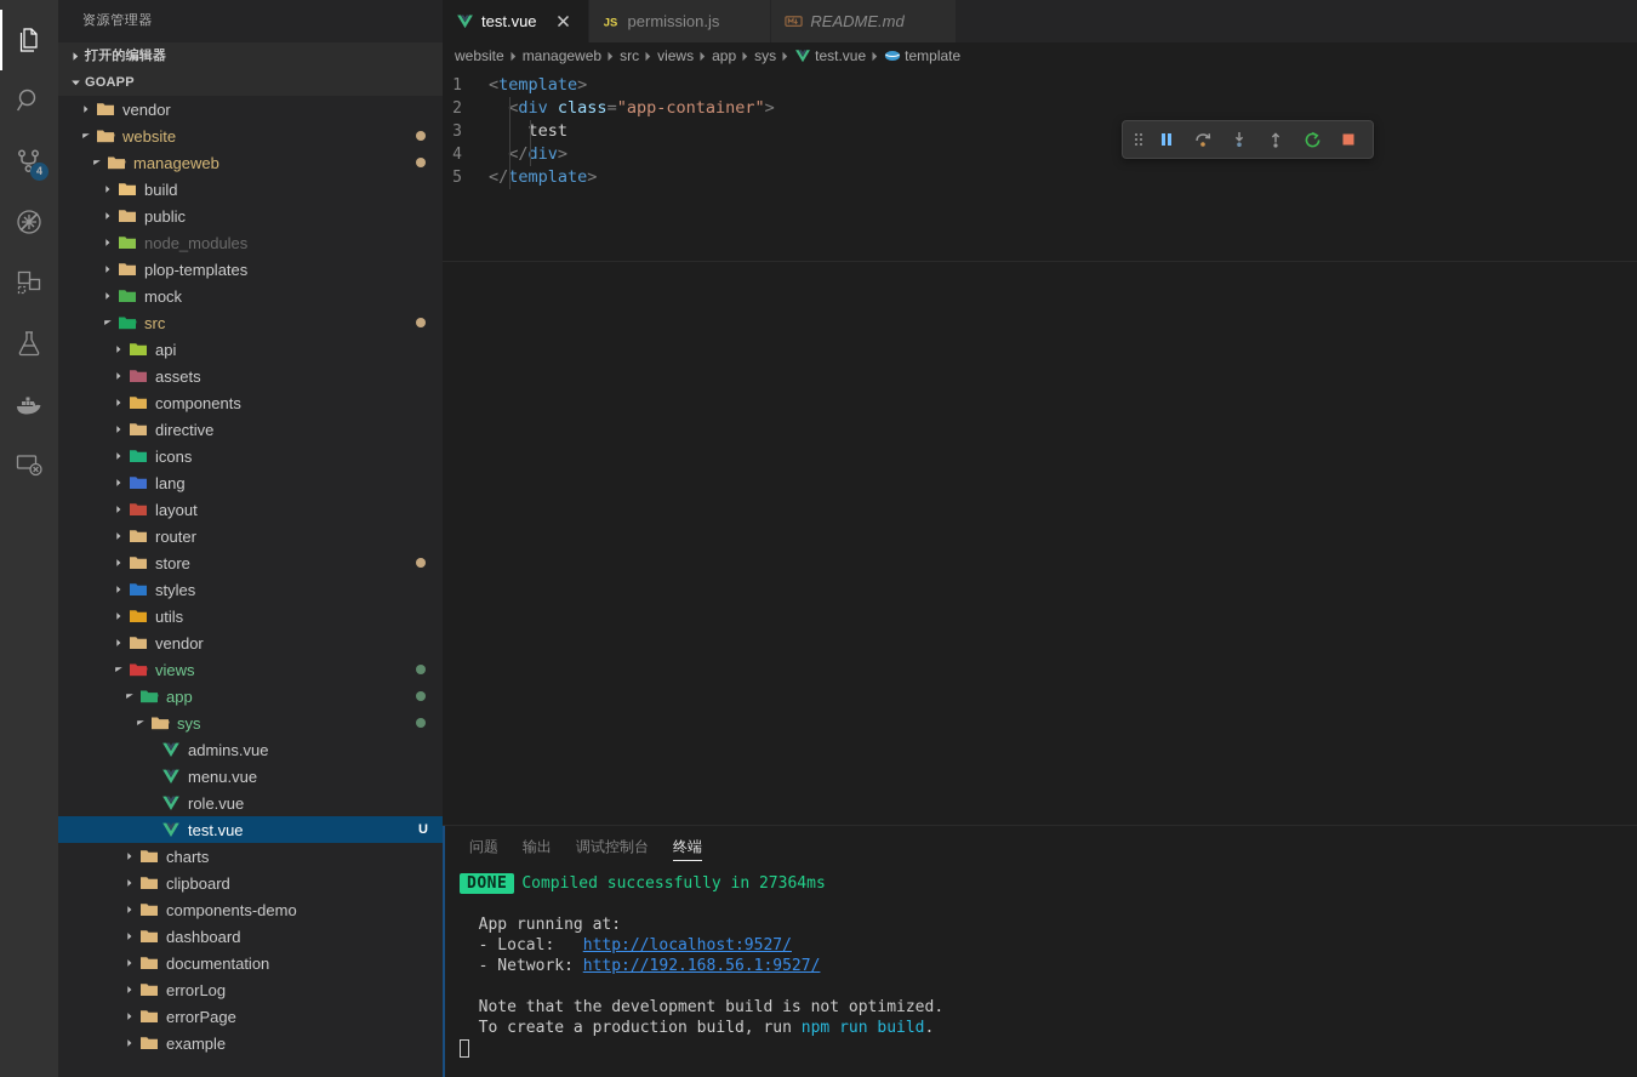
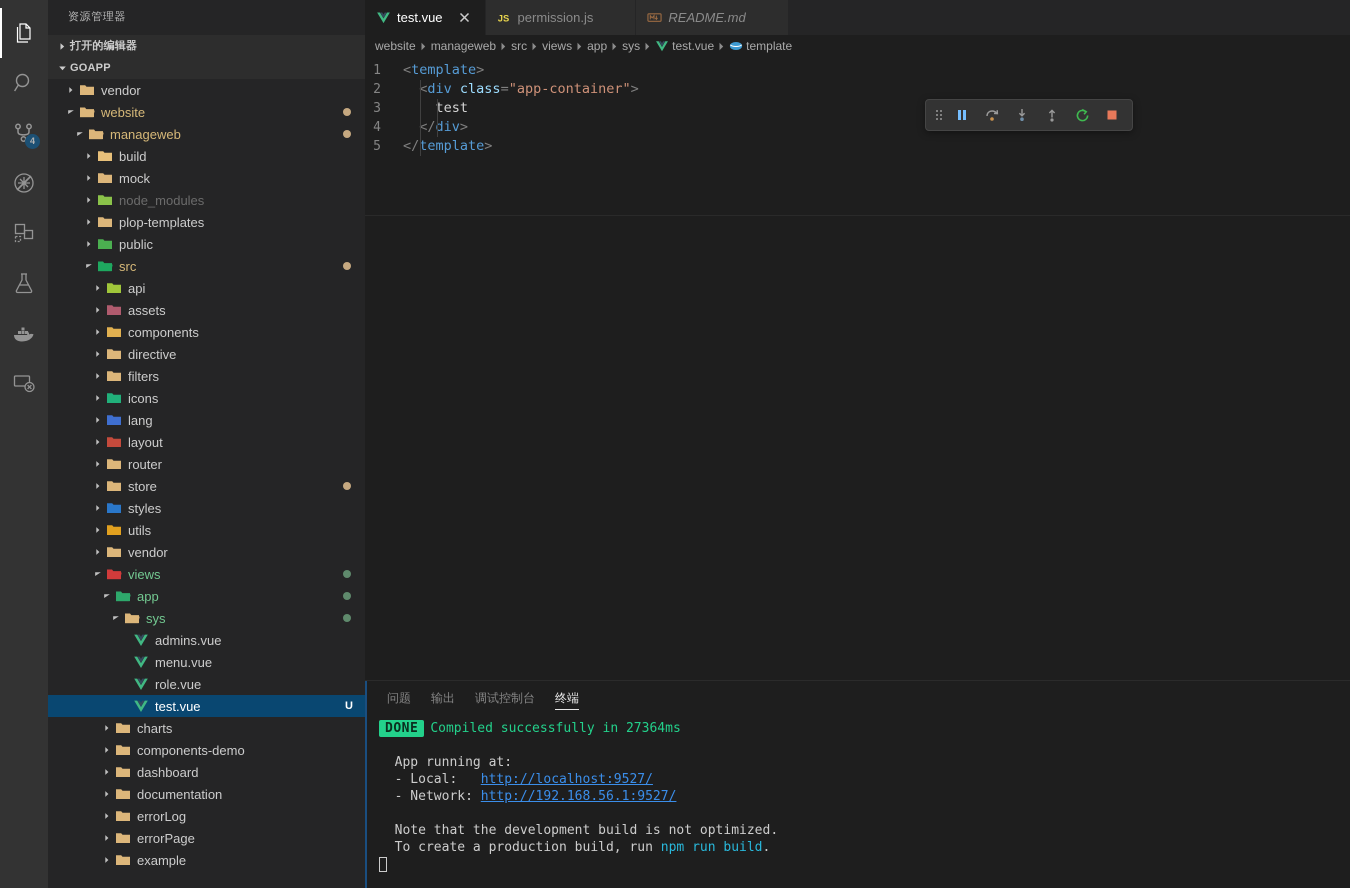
  4
  资源管理器
  打开的编辑器
  GOAPP
  vendor
  website
  manageweb
  build
- public
+ mock
  node_modules
  plop-templates
- mock
+ public
  src
  api
  assets
  components
  directive
+ filters
  icons
  lang
  layout
  router
  store
  styles
  utils
  vendor
  views
  app
  sys
  admins.vue
  menu.vue
  role.vue
  test.vue
  U
  charts
- clipboard
  components-demo
  dashboard
  documentation
  errorLog
  errorPage
  example
  test.vue
  JS
  permission.js
  README.md
  website
  manageweb
  src
  views
  app
  sys
  test.vue
  template
  1
  <template>
  2
  <div class="app-container">
  3
  test
  4
  </div>
  5
  </template>
  问题
  输出
  调试控制台
  终端
  DONE
  Compiled successfully in 27364ms
  App running at:
  - Local:
  http://localhost:9527/
  - Network:
  http://192.168.56.1:9527/
  Note that the development build is not optimized.
  To create a production build, run
  npm run build
  .
